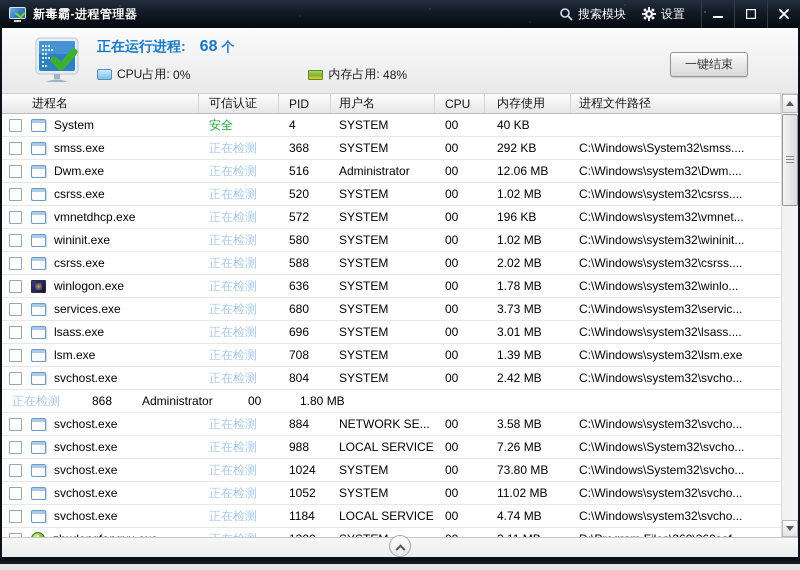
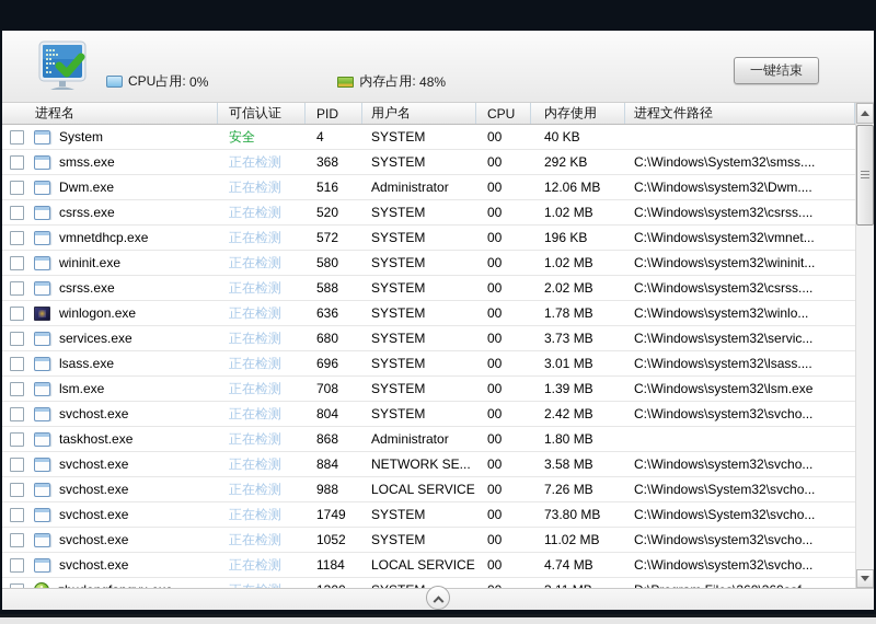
- 新毒霸-进程管理器
- 搜索模块
- 设置
- 正在运行进程: 68 个
  CPU占用:
  0%
  内存占用:
  48%
  一键结束
  进程名
  可信认证
  PID
  用户名
  CPU
  内存使用
  进程文件路径
  System
  安全
  4
  SYSTEM
  00
  40 KB
  smss.exe
  正在检测
  368
  SYSTEM
  00
  292 KB
  C:\Windows\System32\smss....
  Dwm.exe
  正在检测
  516
  Administrator
  00
  12.06 MB
  C:\Windows\system32\Dwm....
  csrss.exe
  正在检测
  520
  SYSTEM
  00
  1.02 MB
  C:\Windows\system32\csrss....
  vmnetdhcp.exe
  正在检测
  572
  SYSTEM
  00
  196 KB
  C:\Windows\system32\vmnet...
  wininit.exe
  正在检测
  580
  SYSTEM
  00
  1.02 MB
  C:\Windows\system32\wininit...
  csrss.exe
  正在检测
  588
  SYSTEM
  00
  2.02 MB
  C:\Windows\system32\csrss....
  winlogon.exe
  正在检测
  636
  SYSTEM
  00
  1.78 MB
  C:\Windows\system32\winlo...
  services.exe
  正在检测
  680
  SYSTEM
  00
  3.73 MB
  C:\Windows\system32\servic...
  lsass.exe
  正在检测
  696
  SYSTEM
  00
  3.01 MB
  C:\Windows\system32\lsass....
  lsm.exe
  正在检测
  708
  SYSTEM
  00
  1.39 MB
  C:\Windows\system32\lsm.exe
  svchost.exe
  正在检测
  804
  SYSTEM
  00
  2.42 MB
  C:\Windows\system32\svcho...
+ taskhost.exe
  正在检测
  868
  Administrator
  00
  1.80 MB
  svchost.exe
  正在检测
  884
  NETWORK SE...
  00
  3.58 MB
  C:\Windows\system32\svcho...
  svchost.exe
  正在检测
  988
  LOCAL SERVICE
  00
  7.26 MB
  C:\Windows\System32\svcho...
  svchost.exe
  正在检测
- 1024
+ 1749
  SYSTEM
  00
  73.80 MB
  C:\Windows\System32\svcho...
  svchost.exe
  正在检测
  1052
  SYSTEM
  00
  11.02 MB
  C:\Windows\system32\svcho...
  svchost.exe
  正在检测
  1184
  LOCAL SERVICE
  00
  4.74 MB
  C:\Windows\system32\svcho...
